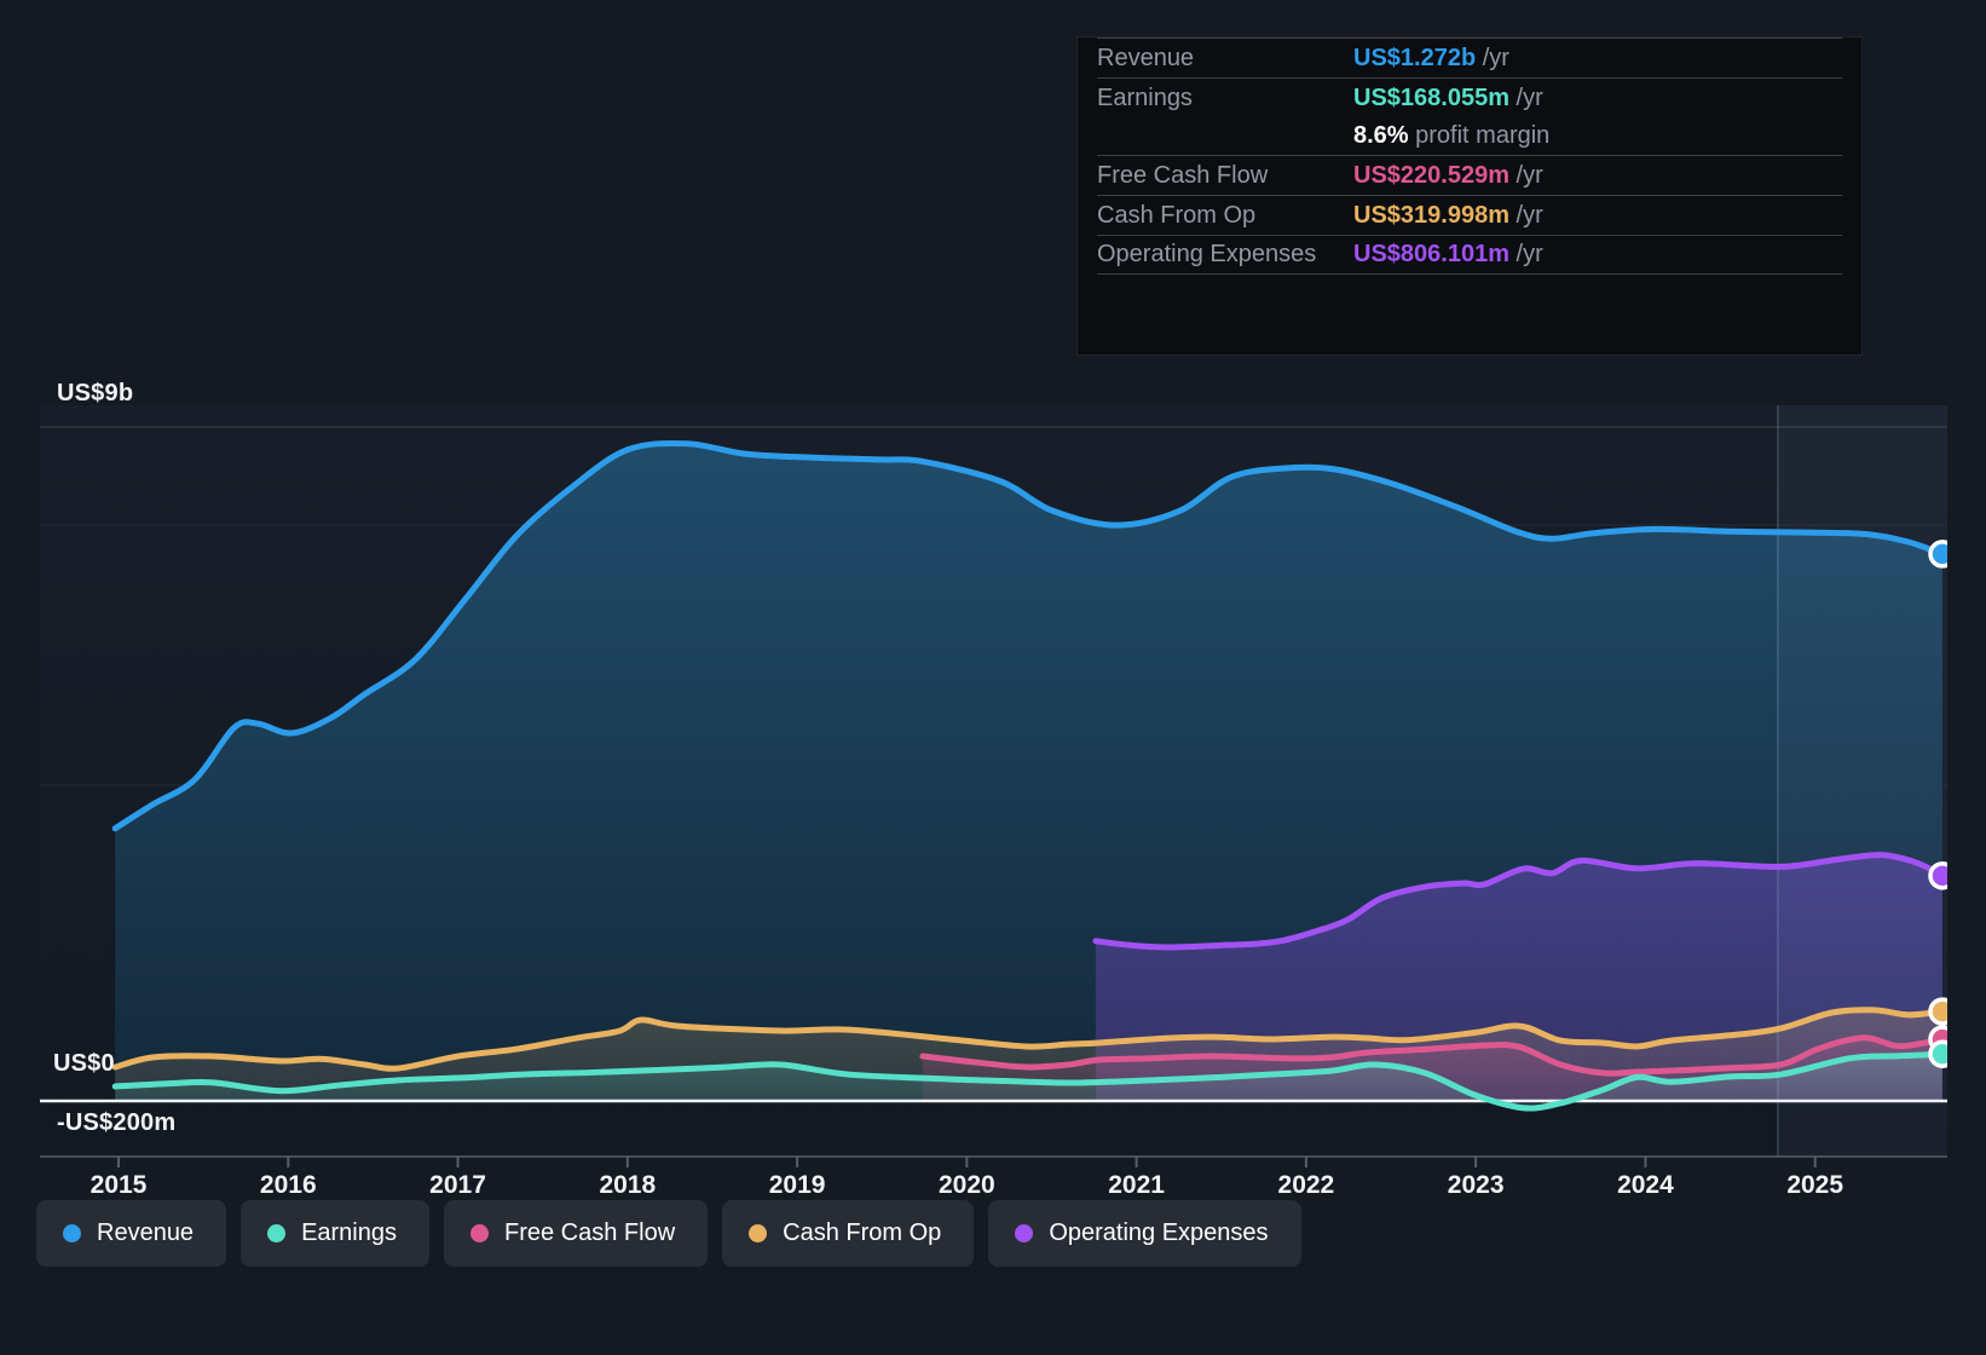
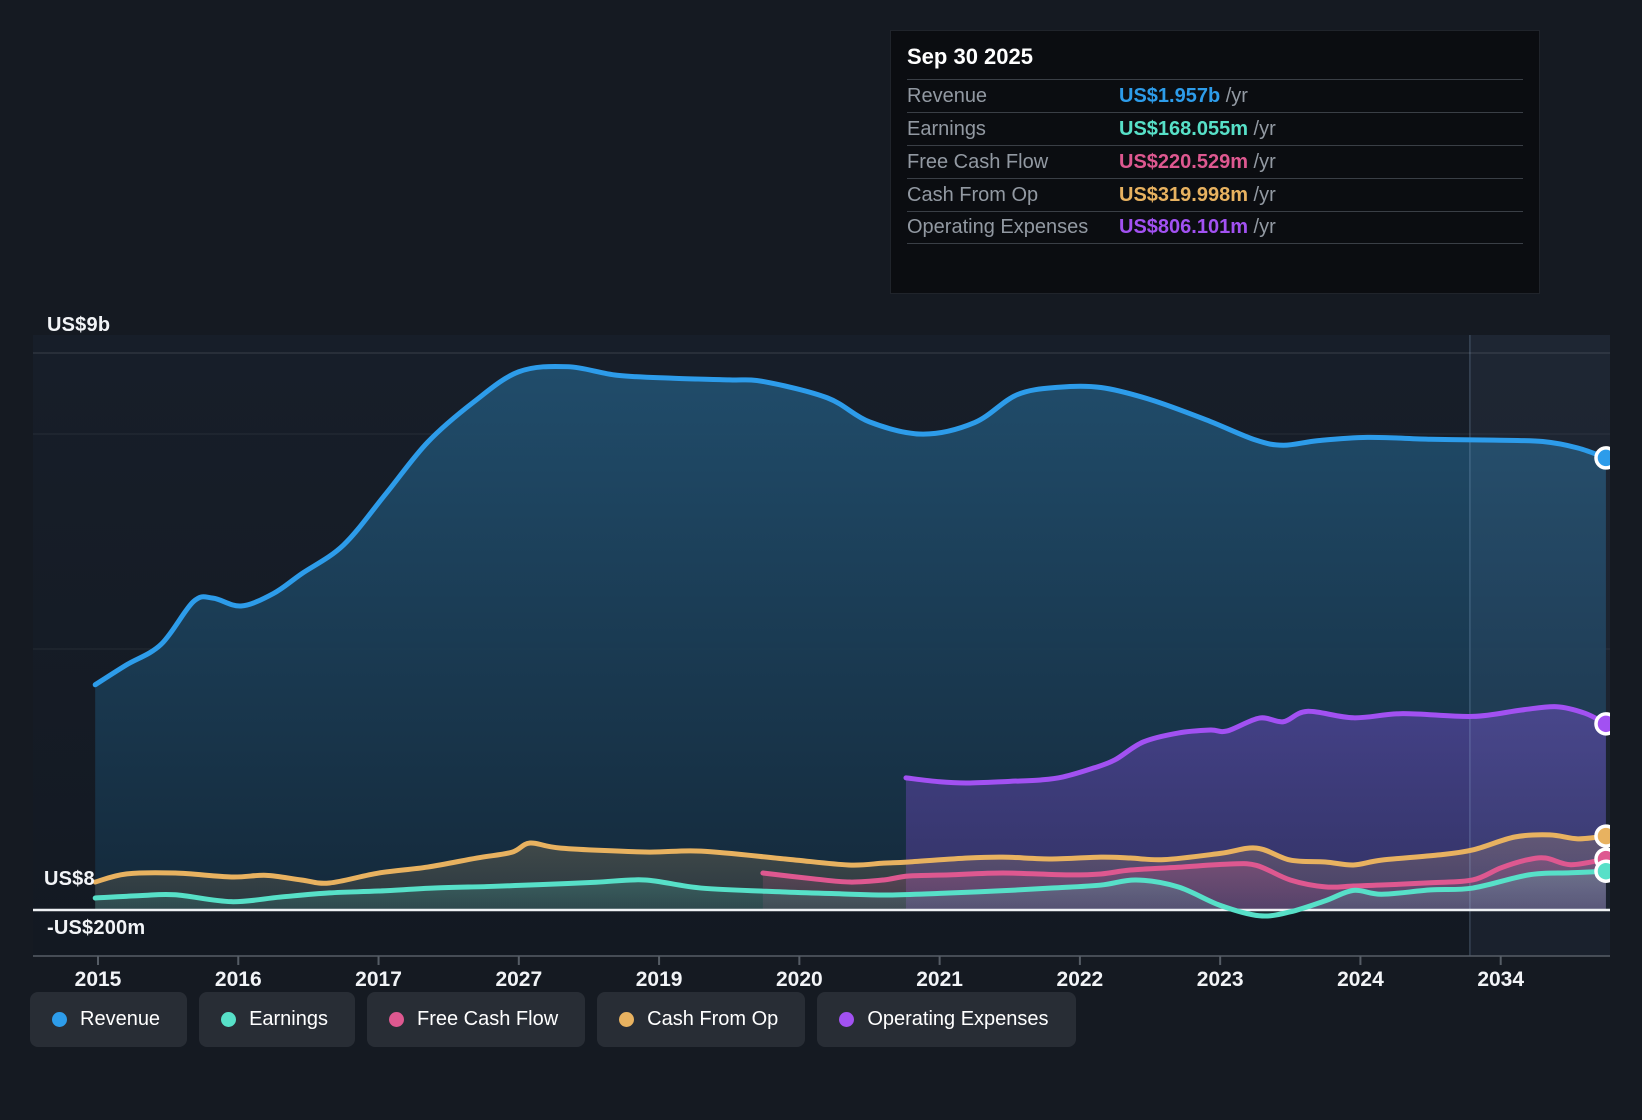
  US$9b
- US$0
+ US$8
  -US$200m
  2015
  2016
  2017
- 2018
+ 2027
  2019
  2020
  2021
  2022
  2023
  2024
- 2025
+ 2034
+ Sep 30 2025
  Revenue
- US$1.272b /yr
+ US$1.957b /yr
  Earnings
  US$168.055m /yr
- 8.6% profit margin
  Free Cash Flow
  US$220.529m /yr
  Cash From Op
  US$319.998m /yr
  Operating Expenses
  US$806.101m /yr
  Revenue
  Earnings
  Free Cash Flow
  Cash From Op
  Operating Expenses
